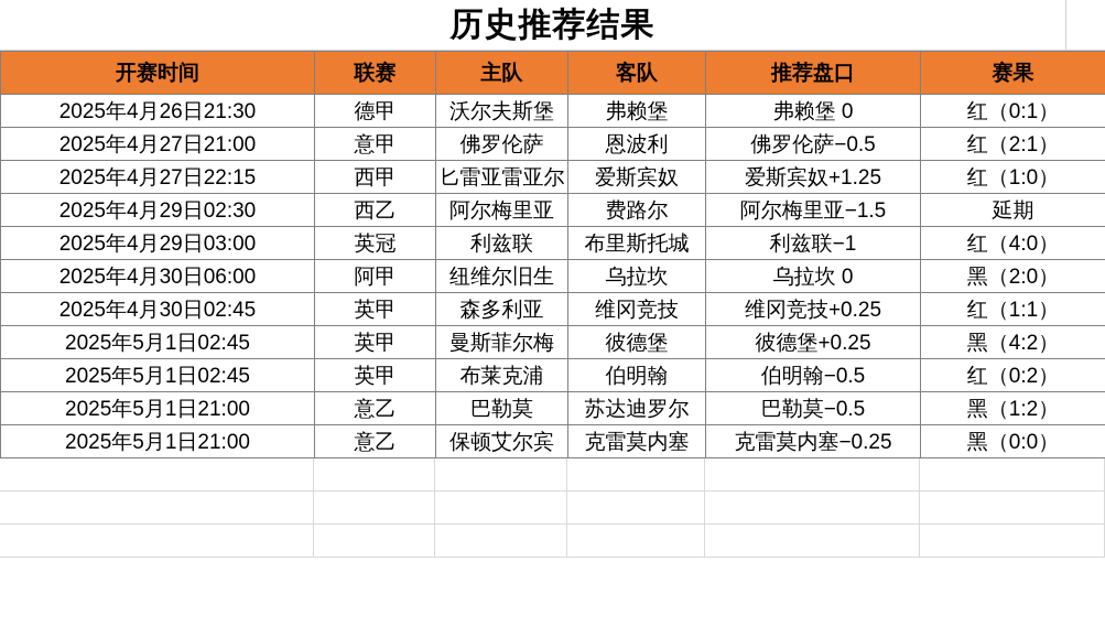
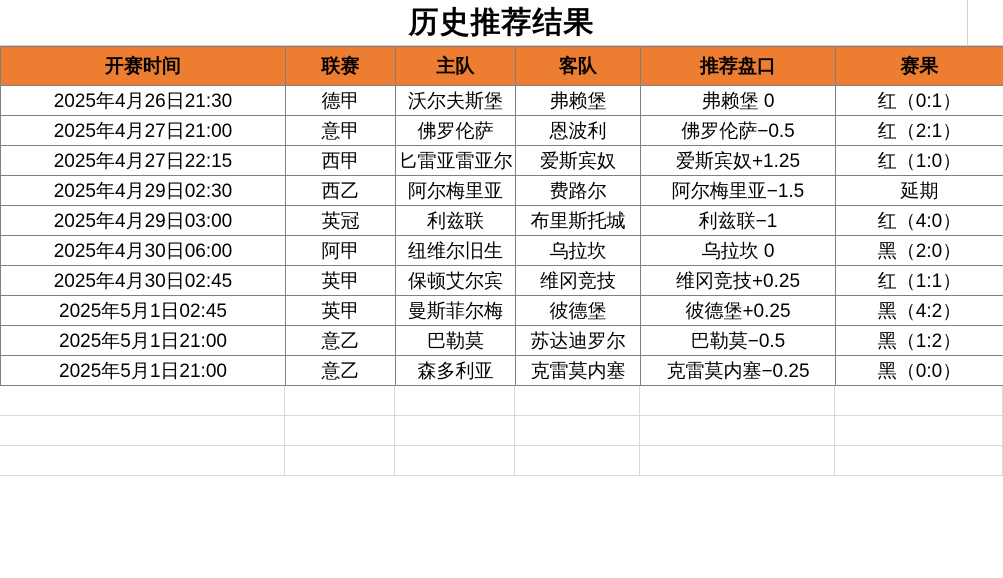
  历史推荐结果
  开赛时间	联赛	主队	客队	推荐盘口	赛果
  2025年4月26日21:30	德甲	沃尔夫斯堡	弗赖堡	弗赖堡 0	红（0:1）
  2025年4月27日21:00	意甲	佛罗伦萨	恩波利	佛罗伦萨−0.5	红（2:1）
  2025年4月27日22:15	西甲	匕雷亚雷亚尔	爱斯宾奴	爱斯宾奴+1.25	红（1:0）
  2025年4月29日02:30	西乙	阿尔梅里亚	费路尔	阿尔梅里亚−1.5	延期
  2025年4月29日03:00	英冠	利兹联	布里斯托城	利兹联−1	红（4:0）
  2025年4月30日06:00	阿甲	纽维尔旧生	乌拉坎	乌拉坎 0	黑（2:0）
- 2025年4月30日02:45	英甲	森多利亚	维冈竞技	维冈竞技+0.25	红（1:1）
+ 2025年4月30日02:45	英甲	保顿艾尔宾	维冈竞技	维冈竞技+0.25	红（1:1）
  2025年5月1日02:45	英甲	曼斯菲尔梅	彼德堡	彼德堡+0.25	黑（4:2）
- 2025年5月1日02:45	英甲	布莱克浦	伯明翰	伯明翰−0.5	红（0:2）
  2025年5月1日21:00	意乙	巴勒莫	苏达迪罗尔	巴勒莫−0.5	黑（1:2）
- 2025年5月1日21:00	意乙	保顿艾尔宾	克雷莫内塞	克雷莫内塞−0.25	黑（0:0）
+ 2025年5月1日21:00	意乙	森多利亚	克雷莫内塞	克雷莫内塞−0.25	黑（0:0）
